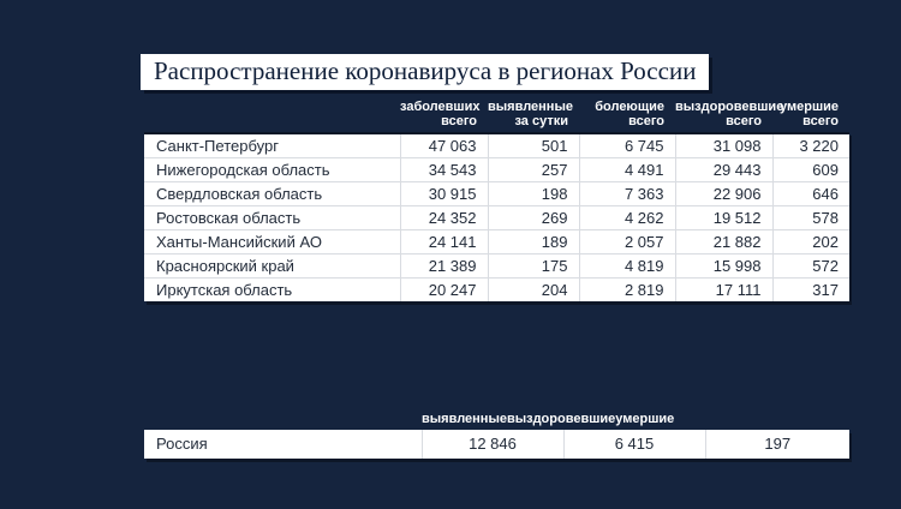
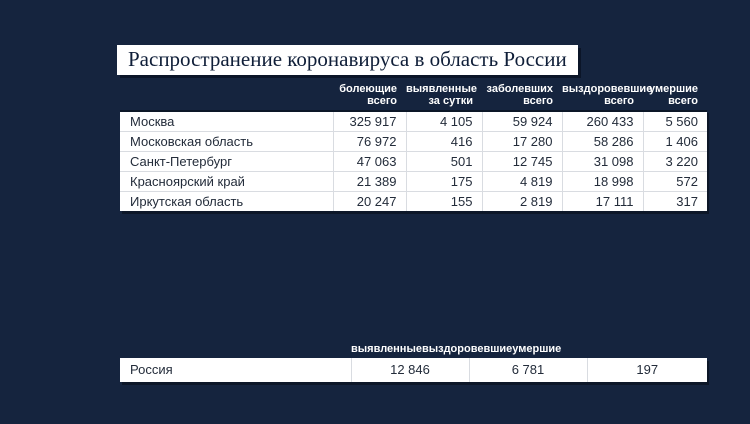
- Распространение коронавируса в регионах России
+ Распространение коронавируса в область России
- заболевших
+ болеющие
  всего
  выявленные
  за сутки
- болеющие
+ заболевших
  всего
  выздоровевш
  всего
  умершие
  всего
+ Москва	325 917	4 105	59 924	260 433	5 560
+ Московская область	76 972	416	17 280	58 286	1 406
- Санкт-Петербург	47 063	501	6 745	31 098	3 220
+ Санкт-Петербург	47 063	501	12 745	31 098	3 220
- Нижегородская область	34 543	257	4 491	29 443	609
- Свердловская область	30 915	198	7 363	22 906	646
- Ростовская область	24 352	269	4 262	19 512	578
- Ханты-Мансийский АО	24 141	189	2 057	21 882	202
- Красноярский край	21 389	175	4 819	15 998	572
+ Красноярский край	21 389	175	4 819	18 998	572
- Иркутская область	20 247	204	2 819	17 111	317
+ Иркутская область	20 247	155	2 819	17 111	317
  выявленные
  выздоровевшие
  умершие
- Россия	12 846	6 415	197
+ Россия	12 846	6 781	197
